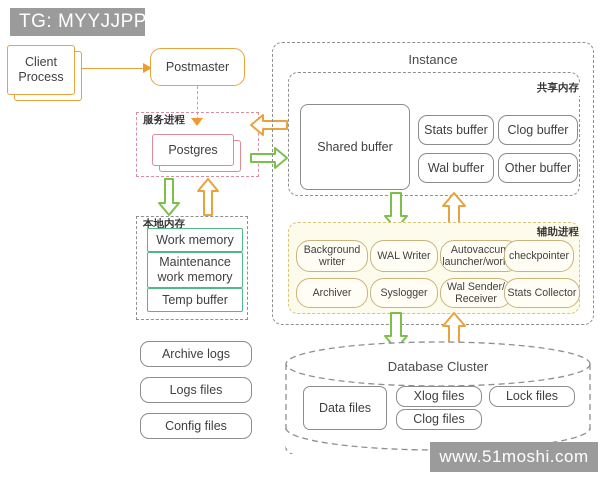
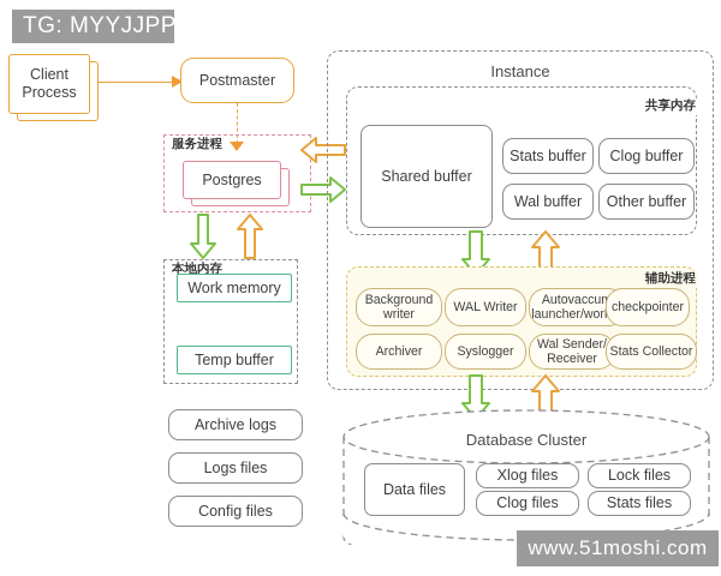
  TG: MYYJJPP
  Client
  Process
  Postmaster
  服务进程
  Postgres
  本地内存
  Work memory
- Maintenance
- work memory
  Temp buffer
  Archive logs
  Logs files
  Config files
  Instance
  共享内存
  Shared buffer
  Stats buffer
  Clog buffer
  Wal buffer
  Other buffer
  辅助进程
  Background
  writer
  WAL Writer
  Autovaccu
  launcher/wor
  checkpointer
  Archiver
  Syslogger
  Wal Sender/
  Receiver
  Stats Collector
  Database Cluster
  Data files
  Xlog files
  Lock files
  Clog files
+ Stats files
  www.51moshi.com
